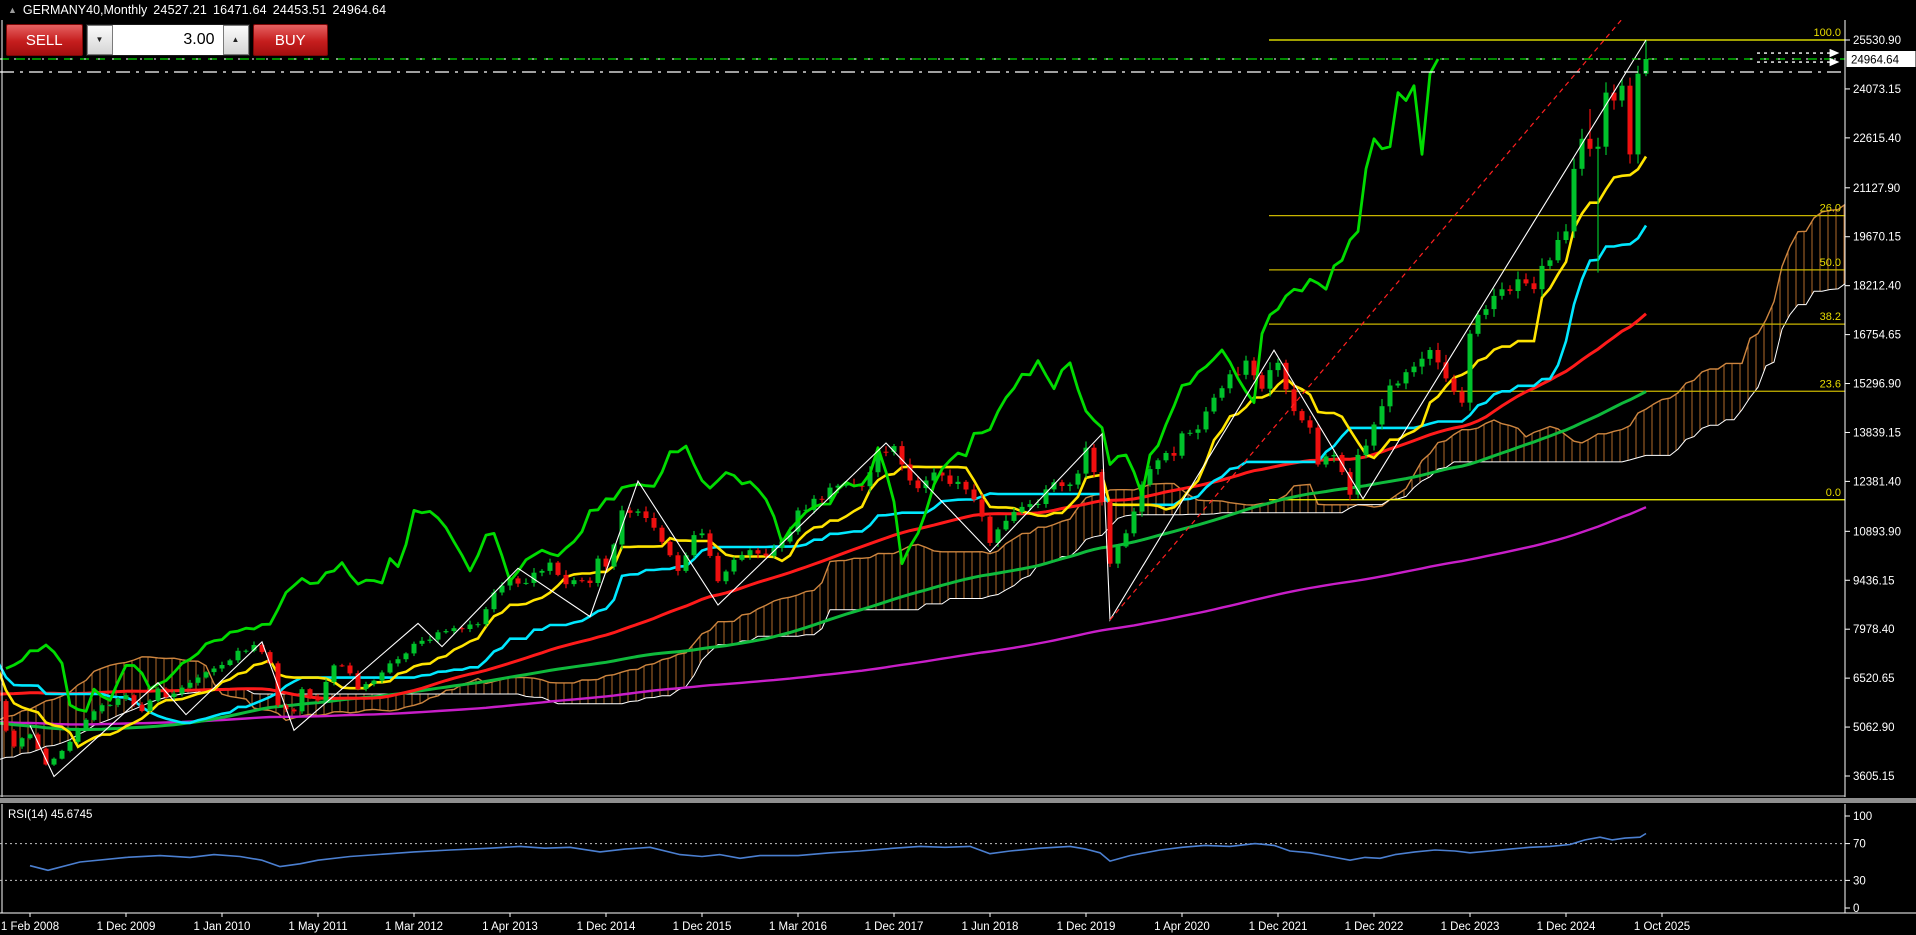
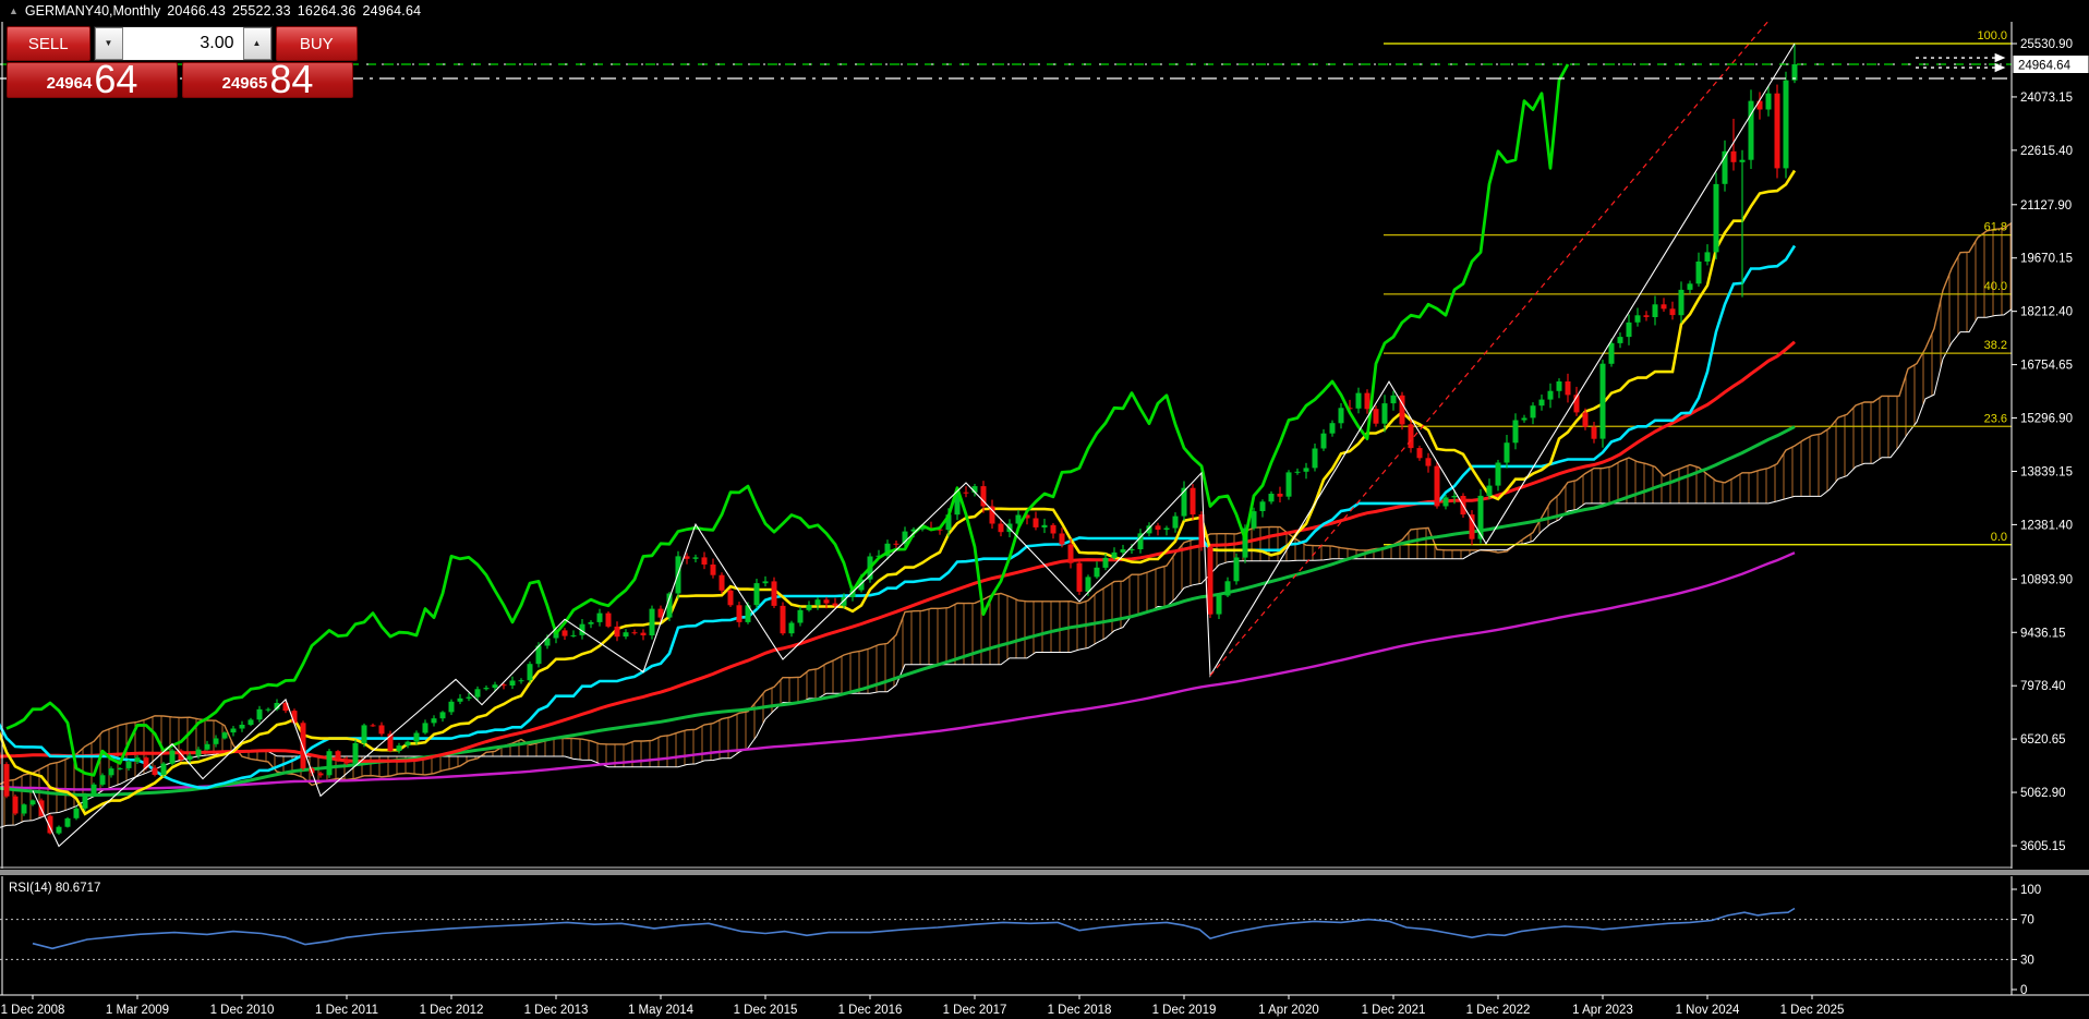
  ▲
  GERMANY40,Monthly
- 24527.21
+ 20466.43
- 16471.64
+ 25522.33
- 24453.51
+ 16264.36
  24964.64
  SELL
  ▼
  3.00
  ▲
  BUY
+ 24964
+ 64
+ 24965
+ 84
  100.0
- 26.0
+ 61.8
- 50.0
+ 40.0
  38.2
  23.6
  0.0
  25530.90
  24073.15
  22615.40
  21127.90
  19670.15
  18212.40
  16754.65
  15296.90
  13839.15
  12381.40
  10893.90
  9436.15
  7978.40
  6520.65
  5062.90
  3605.15
  24964.64
- RSI(14) 45.6745
+ RSI(14) 80.6717
  100
  70
  30
  0
- 1 Feb 2008
+ 1 Dec 2008
- 1 Dec 2009
+ 1 Mar 2009
- 1 Jan 2010
+ 1 Dec 2010
- 1 May 2011
+ 1 Dec 2011
- 1 Mar 2012
+ 1 Dec 2012
- 1 Apr 2013
+ 1 Dec 2013
- 1 Dec 2014
+ 1 May 2014
  1 Dec 2015
- 1 Mar 2016
+ 1 Dec 2016
  1 Dec 2017
- 1 Jun 2018
+ 1 Dec 2018
  1 Dec 2019
  1 Apr 2020
  1 Dec 2021
  1 Dec 2022
- 1 Dec 2023
+ 1 Apr 2023
- 1 Dec 2024
+ 1 Nov 2024
- 1 Oct 2025
+ 1 Dec 2025
